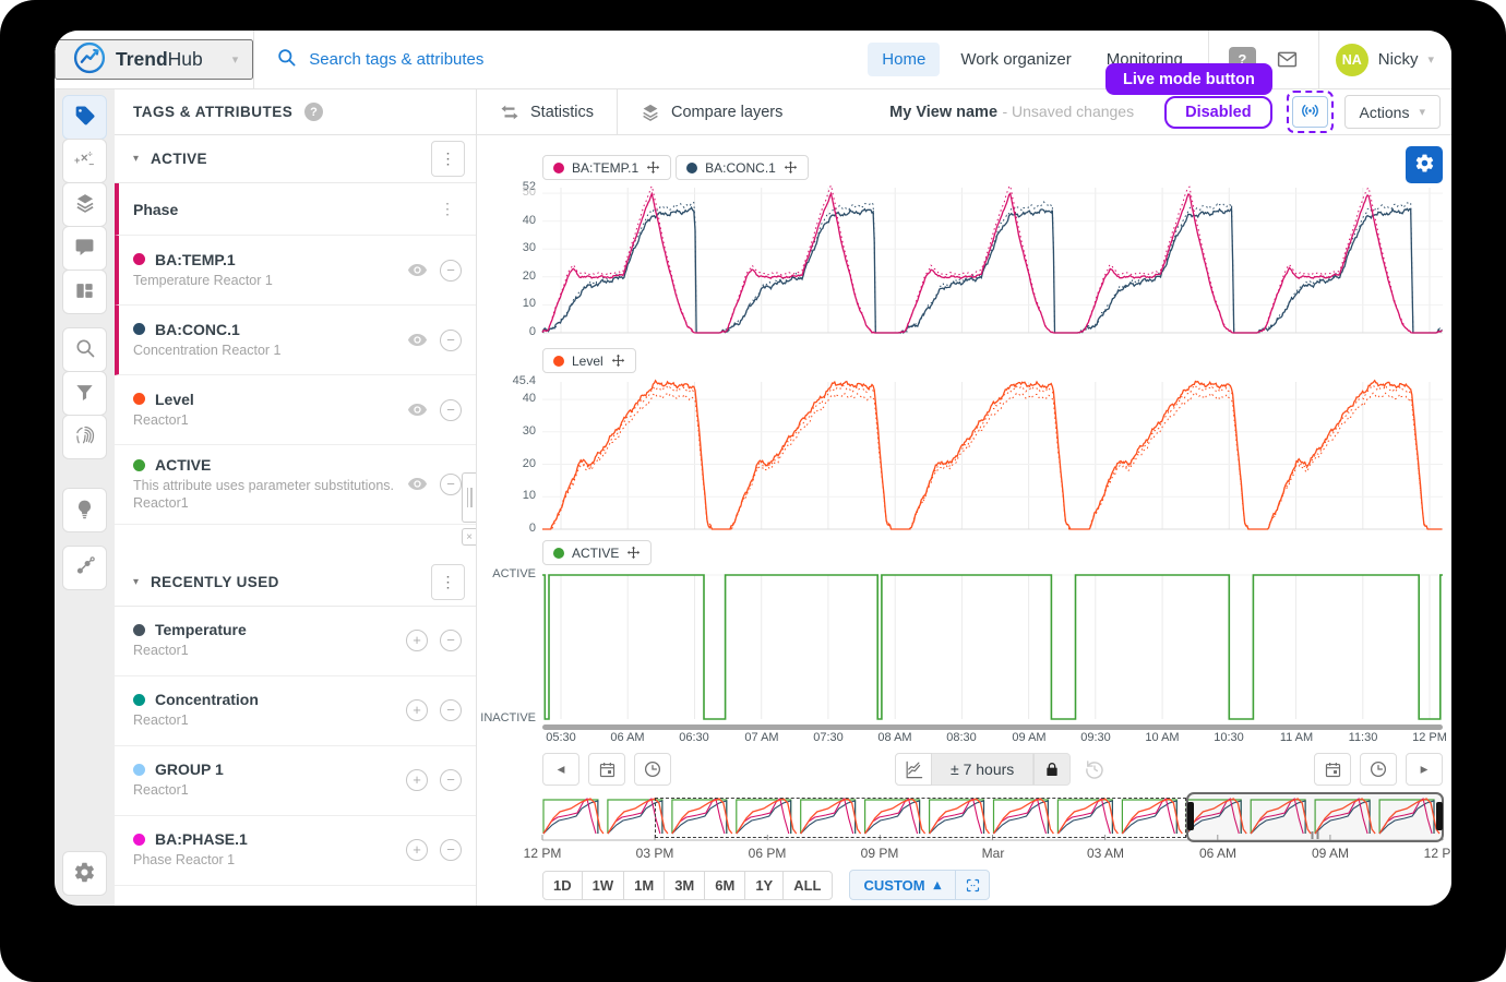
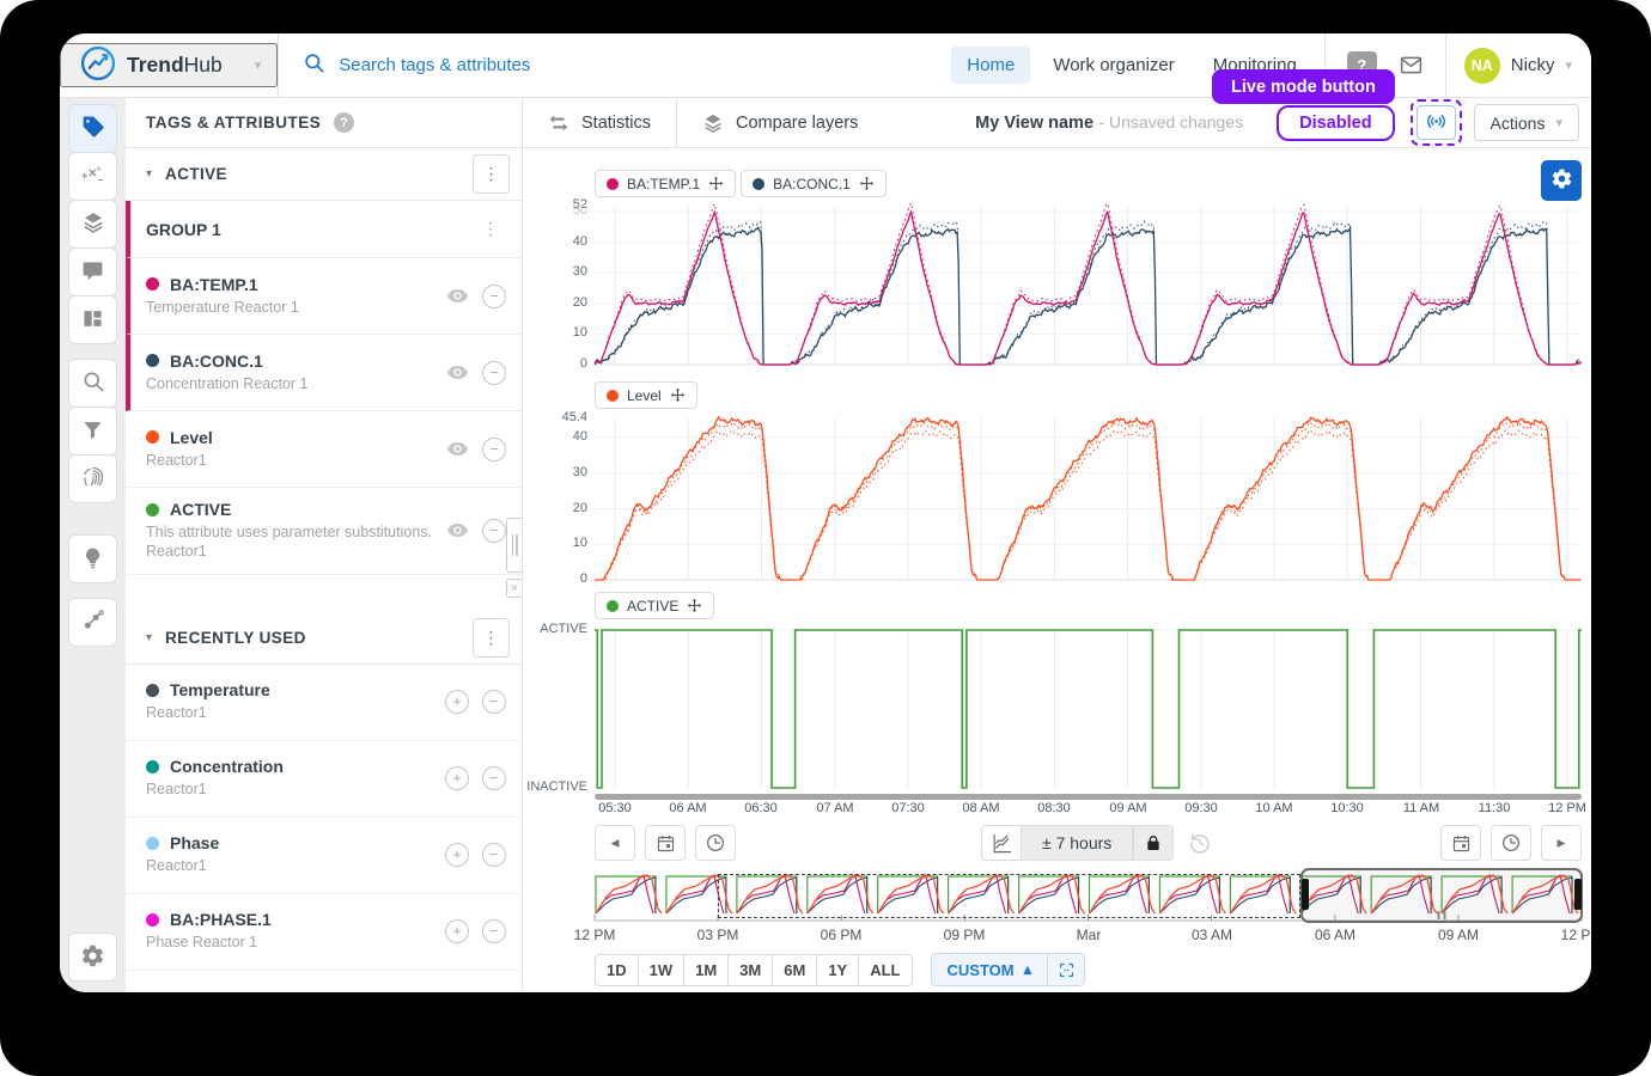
  TrendHub
  ▾
  Search tags & attributes
  Home
  Work organizer
  Monitoring
  ?
  NA
  Nicky
  ▾
  +
  ×
  ÷
  −
  TAGS & ATTRIBUTES
  ?
  ▾
  ACTIVE
  ⋮
- Phase
+ GROUP 1
  ⋮
  BA:TEMP.1
  Temperature Reactor 1
  −
  BA:CONC.1
  Concentration Reactor 1
  −
  Level
  Reactor1
  −
  ACTIVE
  This attribute uses parameter substitutions.
  Reactor1
  −
  ▾
  RECENTLY USED
  ⋮
  Temperature
  Reactor1
  +
  −
  Concentration
  Reactor1
  +
  −
- GROUP 1
+ Phase
  Reactor1
  +
  −
  BA:PHASE.1
  Phase Reactor 1
  +
  −
  ×
  Statistics
  Compare layers
  My View name - Unsaved changes
  Disabled
  Actions
  ▾
  BA:TEMP.1
  BA:CONC.1
  Level
  ACTIVE
  52
  50
  40
  30
  20
  10
  0
  45.4
  40
  30
  20
  10
  0
  ACTIVE
  INACTIVE
  05:30
  06 AM
  06:30
  07 AM
  07:30
  08 AM
  08:30
  09 AM
  09:30
  10 AM
  10:30
  11 AM
  11:30
  12 PM
  12 PM
  03 PM
  06 PM
  09 PM
  Mar
  03 AM
  06 AM
  09 AM
  12 P
  ◂
  ± 7 hours
  ▸
  1D
  1W
  1M
  3M
  6M
  1Y
  ALL
  CUSTOM
  ▴
  Live mode button
